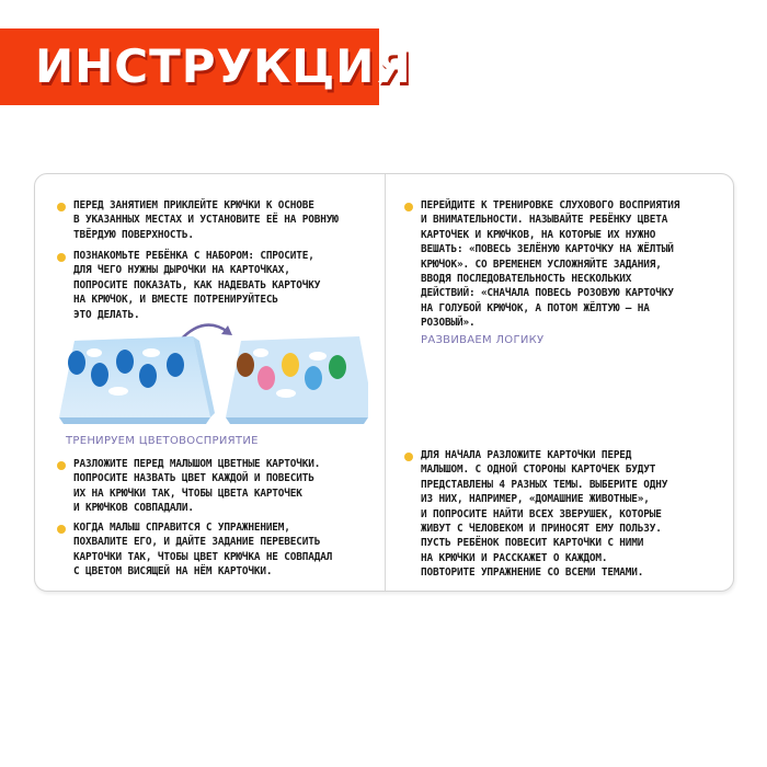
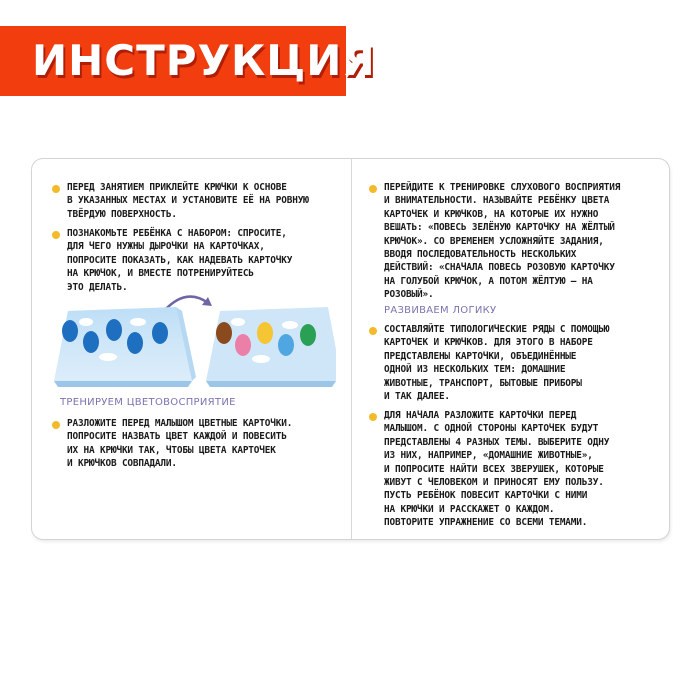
  ИНСТРУКЦИЯ
  ПЕРЕД ЗАНЯТИЕМ ПРИКЛЕЙТЕ КРЮЧКИ К ОСНОВЕ
  В УКАЗАННЫХ МЕСТАХ И УСТАНОВИТЕ ЕЁ НА РОВНУЮ
  ТВЁРДУЮ ПОВЕРХНОСТЬ.
  ПОЗНАКОМЬТЕ РЕБЁНКА С НАБОРОМ: СПРОСИТЕ,
  ДЛЯ ЧЕГО НУЖНЫ ДЫРОЧКИ НА КАРТОЧКАХ,
  ПОПРОСИТЕ ПОКАЗАТЬ, КАК НАДЕВАТЬ КАРТОЧКУ
  НА КРЮЧОК, И ВМЕСТЕ ПОТРЕНИРУЙТЕСЬ
  ЭТО ДЕЛАТЬ.
  ТРЕНИРУЕМ ЦВЕТОВОСПРИЯТИЕ
  РАЗЛОЖИТЕ ПЕРЕД МАЛЫШОМ ЦВЕТНЫЕ КАРТОЧКИ.
  ПОПРОСИТЕ НАЗВАТЬ ЦВЕТ КАЖДОЙ И ПОВЕСИТЬ
  ИХ НА КРЮЧКИ ТАК, ЧТОБЫ ЦВЕТА КАРТОЧЕК
  И КРЮЧКОВ СОВПАДАЛИ.
- КОГДА МАЛЫШ СПРАВИТСЯ С УПРАЖНЕНИЕМ,
- ПОХВАЛИТЕ ЕГО, И ДАЙТЕ ЗАДАНИЕ ПЕРЕВЕСИТЬ
- КАРТОЧКИ ТАК, ЧТОБЫ ЦВЕТ КРЮЧКА НЕ СОВПАДАЛ
- С ЦВЕТОМ ВИСЯЩЕЙ НА НЁМ КАРТОЧКИ.
  ПЕРЕЙДИТЕ К ТРЕНИРОВКЕ СЛУХОВОГО ВОСПРИЯТИЯ
  И ВНИМАТЕЛЬНОСТИ. НАЗЫВАЙТЕ РЕБЁНКУ ЦВЕТА
  КАРТОЧЕК И КРЮЧКОВ, НА КОТОРЫЕ ИХ НУЖНО
  ВЕШАТЬ: «ПОВЕСЬ ЗЕЛЁНУЮ КАРТОЧКУ НА ЖЁЛТЫЙ
  КРЮЧОК». СО ВРЕМЕНЕМ УСЛОЖНЯЙТЕ ЗАДАНИЯ,
  ВВОДЯ ПОСЛЕДОВАТЕЛЬНОСТЬ НЕСКОЛЬКИХ
  ДЕЙСТВИЙ: «СНАЧАЛА ПОВЕСЬ РОЗОВУЮ КАРТОЧКУ
  НА ГОЛУБОЙ КРЮЧОК, А ПОТОМ ЖЁЛТУЮ — НА
  РОЗОВЫЙ».
  РАЗВИВАЕМ ЛОГИКУ
+ СОСТАВЛЯЙТЕ ТИПОЛОГИЧЕСКИЕ РЯДЫ С ПОМОЩЬЮ
+ КАРТОЧЕК И КРЮЧКОВ. ДЛЯ ЭТОГО В НАБОРЕ
+ ПРЕДСТАВЛЕНЫ КАРТОЧКИ, ОБЪЕДИНЁННЫЕ
+ ОДНОЙ ИЗ НЕСКОЛЬКИХ ТЕМ: ДОМАШНИЕ
+ ЖИВОТНЫЕ, ТРАНСПОРТ, БЫТОВЫЕ ПРИБОРЫ
+ И ТАК ДАЛЕЕ.
  ДЛЯ НАЧАЛА РАЗЛОЖИТЕ КАРТОЧКИ ПЕРЕД
  МАЛЫШОМ. С ОДНОЙ СТОРОНЫ КАРТОЧЕК БУДУТ
  ПРЕДСТАВЛЕНЫ 4 РАЗНЫХ ТЕМЫ. ВЫБЕРИТЕ ОДНУ
  ИЗ НИХ, НАПРИМЕР, «ДОМАШНИЕ ЖИВОТНЫЕ»,
  И ПОПРОСИТЕ НАЙТИ ВСЕХ ЗВЕРУШЕК, КОТОРЫЕ
  ЖИВУТ С ЧЕЛОВЕКОМ И ПРИНОСЯТ ЕМУ ПОЛЬЗУ.
  ПУСТЬ РЕБЁНОК ПОВЕСИТ КАРТОЧКИ С НИМИ
  НА КРЮЧКИ И РАССКАЖЕТ О КАЖДОМ.
  ПОВТОРИТЕ УПРАЖНЕНИЕ СО ВСЕМИ ТЕМАМИ.
